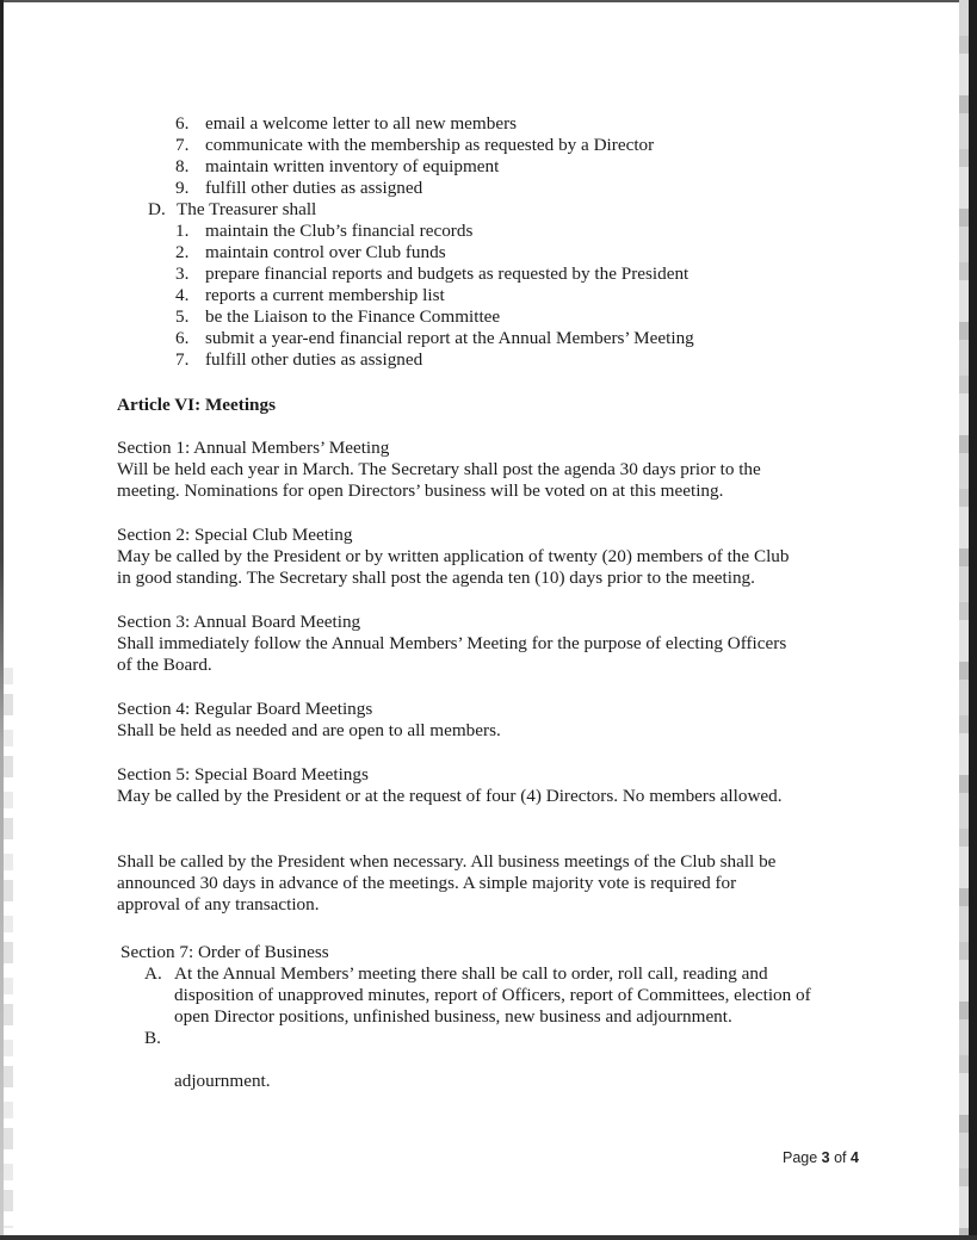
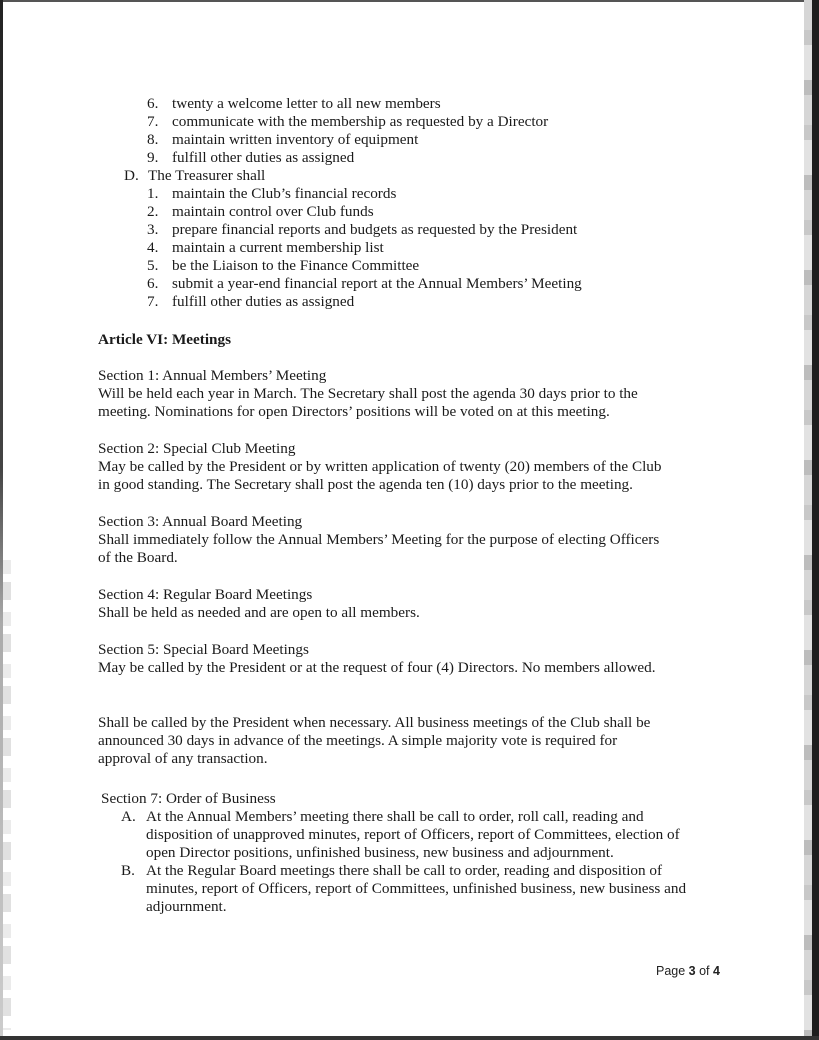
  6.
- email a welcome letter to all new members
+ twenty a welcome letter to all new members
  7.
  communicate with the membership as requested by a Director
  8.
  maintain written inventory of equipment
  9.
  fulfill other duties as assigned
  D.
  The Treasurer shall
  1.
  maintain the Club’s financial records
  2.
  maintain control over Club funds
  3.
  prepare financial reports and budgets as requested by the President
  4.
- reports a current membership list
+ maintain a current membership list
  5.
  be the Liaison to the Finance Committee
  6.
  submit a year-end financial report at the Annual Members’ Meeting
  7.
  fulfill other duties as assigned
  Article VI: Meetings
  Section 1: Annual Members’ Meeting
  Will be held each year in March. The Secretary shall post the agenda 30 days prior to the
- meeting. Nominations for open Directors’ business will be voted on at this meeting.
+ meeting. Nominations for open Directors’ positions will be voted on at this meeting.
  Section 2: Special Club Meeting
  May be called by the President or by written application of twenty (20) members of the Club
  in good standing. The Secretary shall post the agenda ten (10) days prior to the meeting.
  Section 3: Annual Board Meeting
  Shall immediately follow the Annual Members’ Meeting for the purpose of electing Officers
  of the Board.
  Section 4: Regular Board Meetings
  Shall be held as needed and are open to all members.
  Section 5: Special Board Meetings
  May be called by the President or at the request of four (4) Directors. No members allowed.
  Shall be called by the President when necessary. All business meetings of the Club shall be
  announced 30 days in advance of the meetings. A simple majority vote is required for
  approval of any transaction.
  Section 7: Order of Business
  A.
  At the Annual Members’ meeting there shall be call to order, roll call, reading and
  disposition of unapproved minutes, report of Officers, report of Committees, election of
  open Director positions, unfinished business, new business and adjournment.
  B.
+ At the Regular Board meetings there shall be call to order, reading and disposition of
+ minutes, report of Officers, report of Committees, unfinished business, new business and
  adjournment.
  Page 3 of 4
